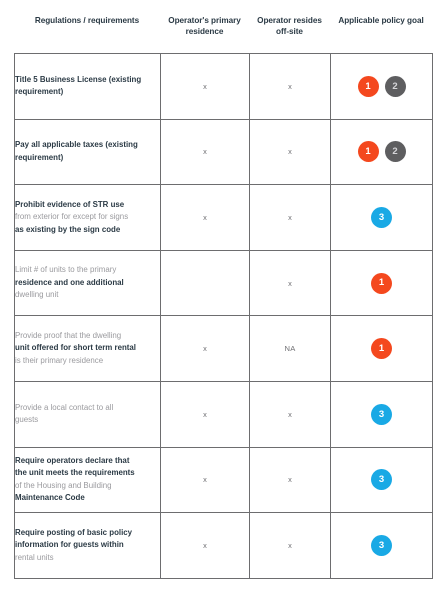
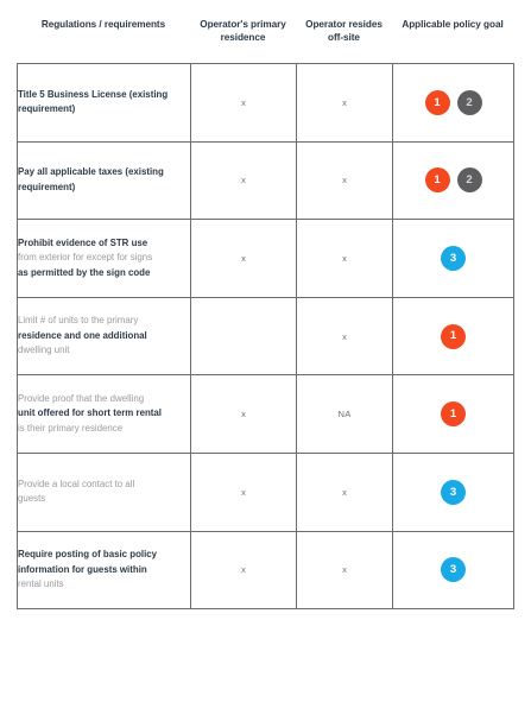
  Regulations / requirements
  Operator's primary residence
  Operator resides off-site
  Applicable policy goal
  Title 5 Business License (existingrequirement)	x	x	1 2
  Pay all applicable taxes (existingrequirement)	x	x	1 2
- Prohibit evidence of STR usefrom exterior for except for signsas existing by the sign code	x	x	3
+ Prohibit evidence of STR usefrom exterior for except for signsas permitted by the sign code	x	x	3
  Limit # of units to the primaryresidence and one additionaldwelling unit		x	1
  Provide proof that the dwellingunit offered for short term rentalis their primary residence	x	NA	1
  Provide a local contact to allguests	x	x	3
- Require operators declare thatthe unit meets the requirementsof the Housing and BuildingMaintenance Code	x	x	3
  Require posting of basic policyinformation for guests withinrental units	x	x	3
